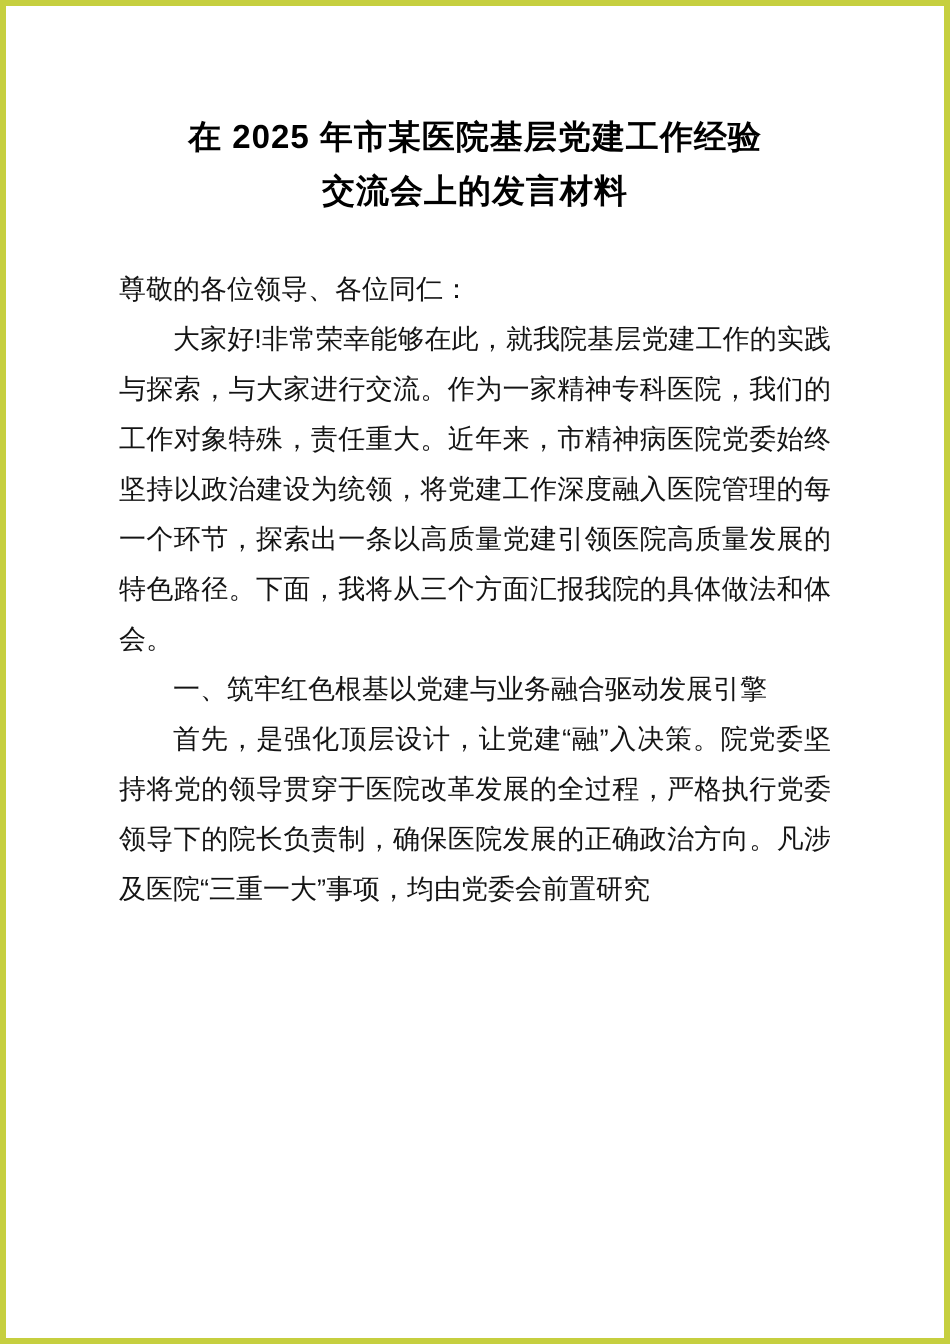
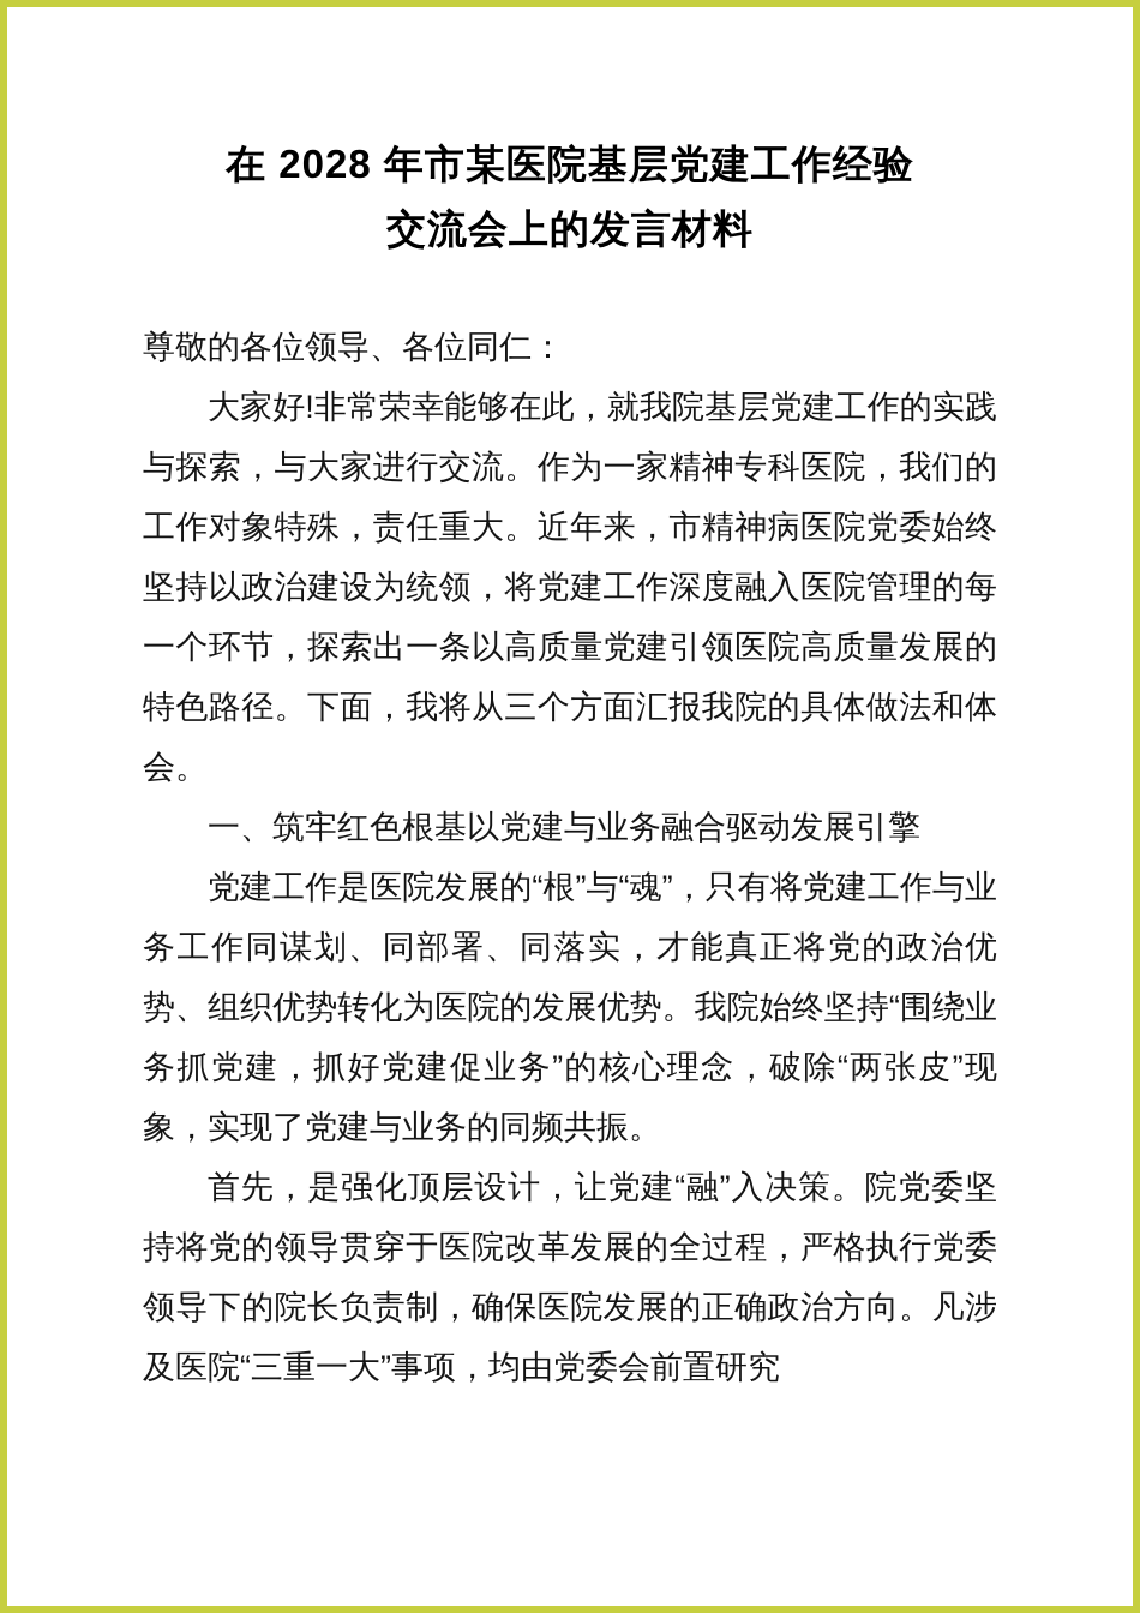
- 在 2025 年市某医院基层党建工作经验
+ 在 2028 年市某医院基层党建工作经验
  交流会上的发言材料
  尊敬的各位领导、各位同仁：
  大家好!非常荣幸能够在此，就我院基层党建工作的实践与探索，与大家进行交流。作为一家精神专科医院，我们的工作对象特殊，责任重大。近年来，市精神病医院党委始终坚持以政治建设为统领，将党建工作深度融入医院管理的每一个环节，探索出一条以高质量党建引领医院高质量发展的特色路径。下面，我将从三个方面汇报我院的具体做法和体会。
  一、筑牢红色根基以党建与业务融合驱动发展引擎
+ 党建工作是医院发展的“根”与“魂”，只有将党建工作与业务工作同谋划、同部署、同落实，才能真正将党的政治优势、组织优势转化为医院的发展优势。我院始终坚持“围绕业务抓党建，抓好党建促业务”的核心理念，破除“两张皮”现象，实现了党建与业务的同频共振。
  首先，是强化顶层设计，让党建“融”入决策。院党委坚持将党的领导贯穿于医院改革发展的全过程，严格执行党委领导下的院长负责制，确保医院发展的正确政治方向。凡涉及医院“三重一大”事项，均由党委会前置研究
